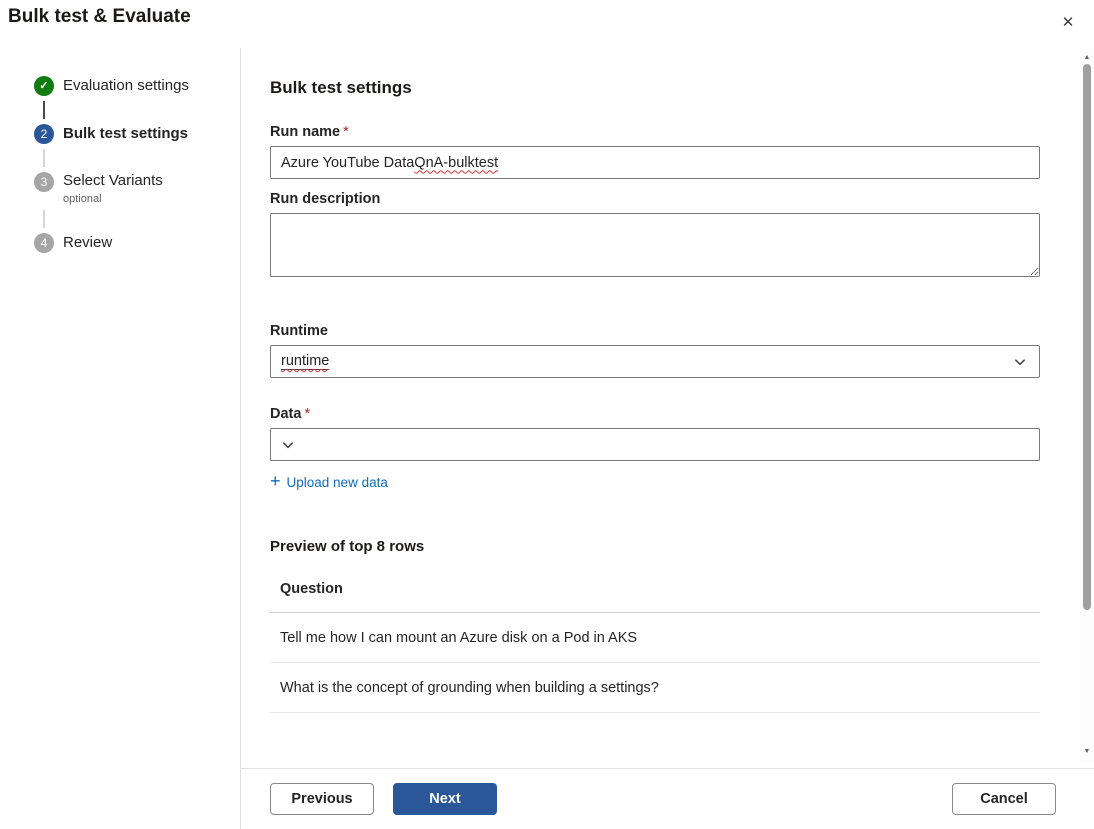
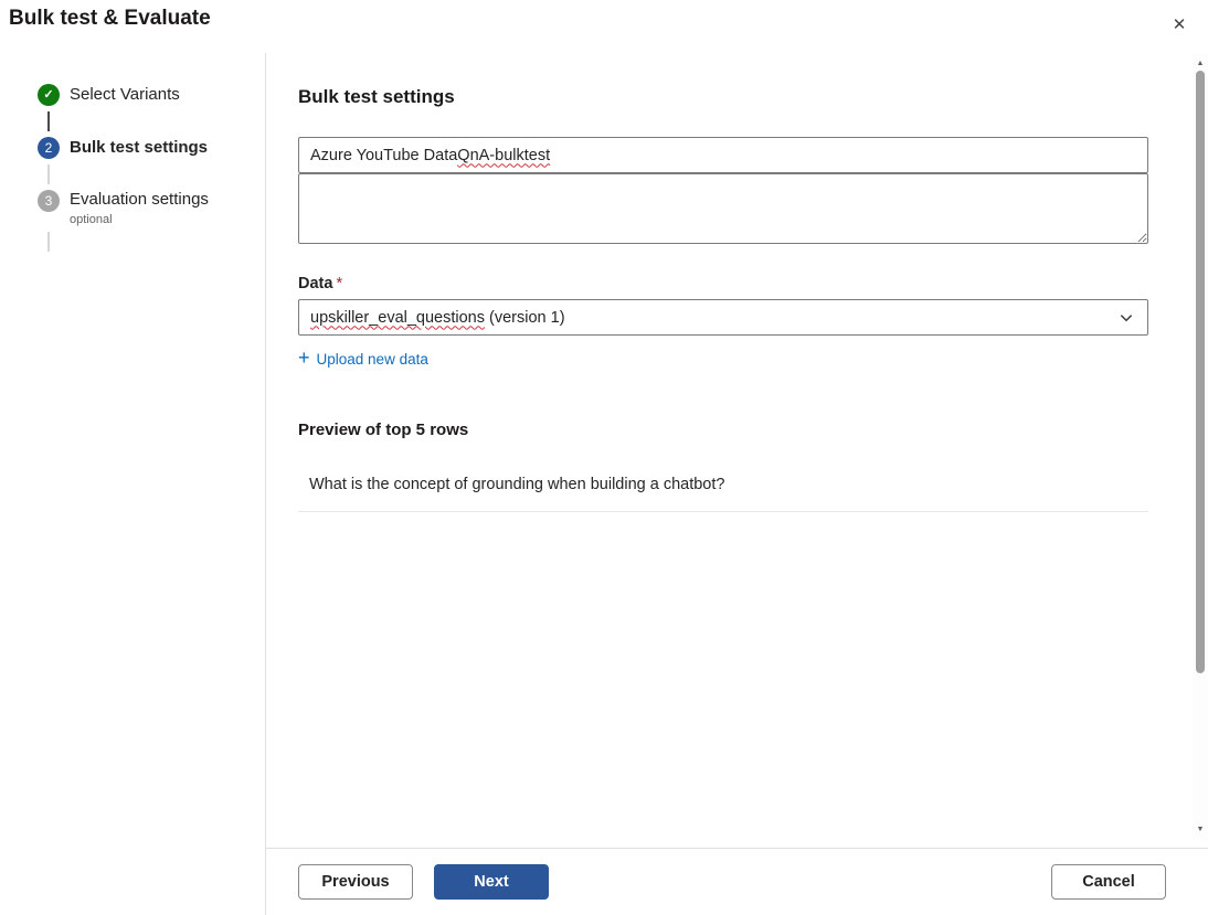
  Bulk test & Evaluate
  ✕
  ✓
- Evaluation settings
+ Select Variants
  2
  Bulk test settings
  3
- Select Variants
+ Evaluation settings
  optional
- 4
- Review
  Bulk test settings
- Run name *
  Azure YouTube Data
  QnA-bulktest
- Run description
- Runtime
- runtime
  Data *
+ upskiller_eval_questions (version 1)
  +
  Upload new data
- Preview of top 8 rows
+ Preview of top 5 rows
- Question
- Tell me how I can mount an Azure disk on a Pod in AKS
- What is the concept of grounding when building a settings?
+ What is the concept of grounding when building a chatbot?
  Previous
  Next
  Cancel
